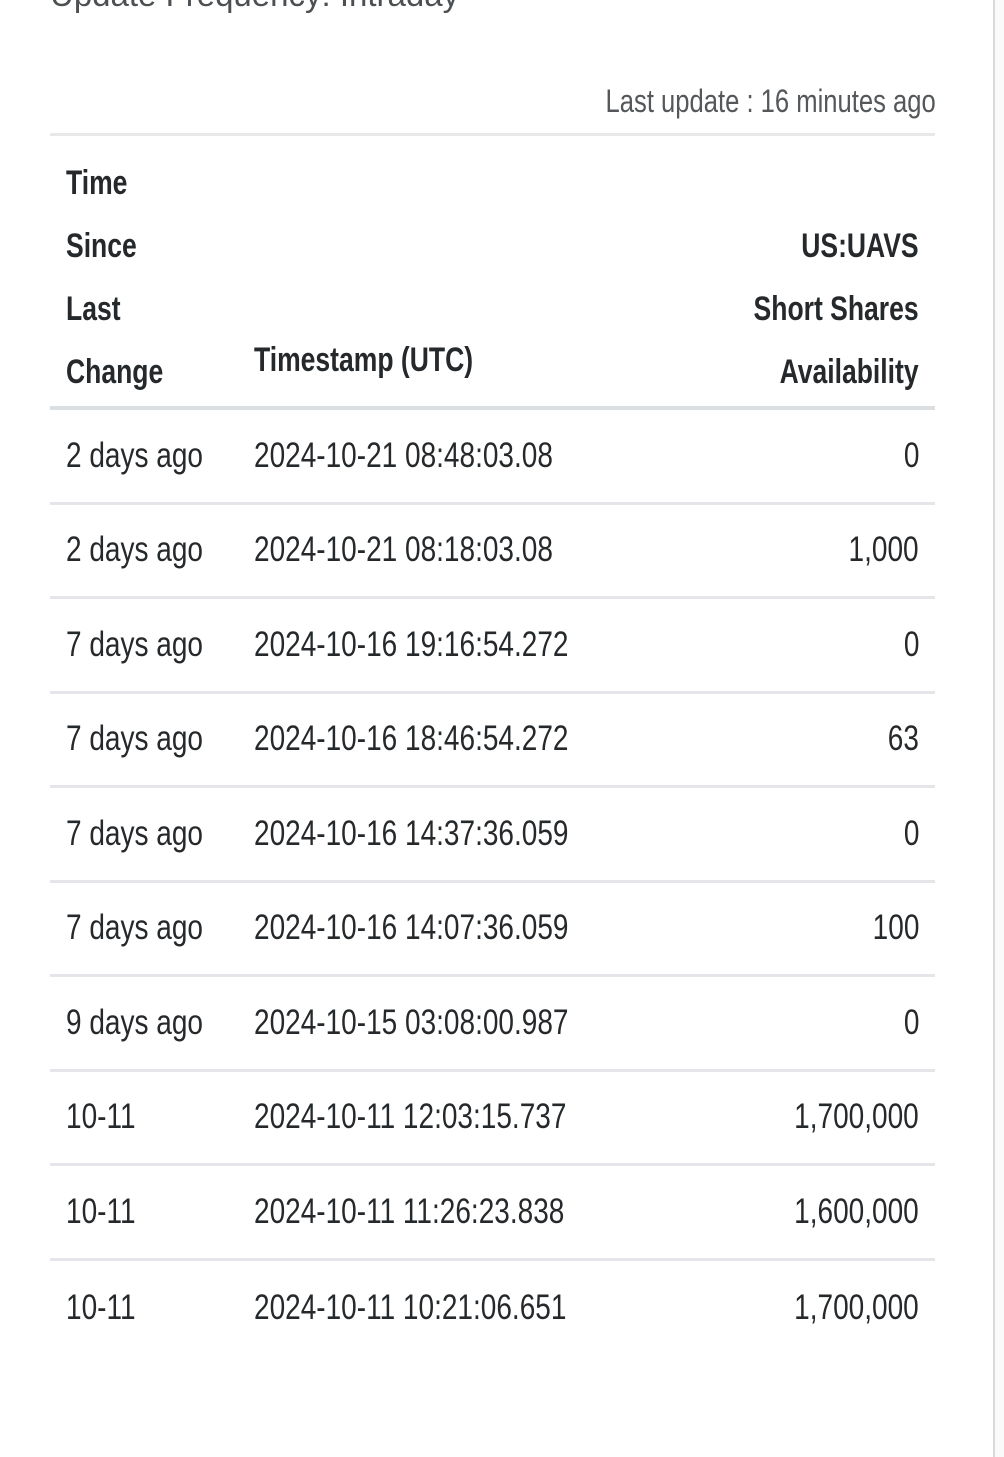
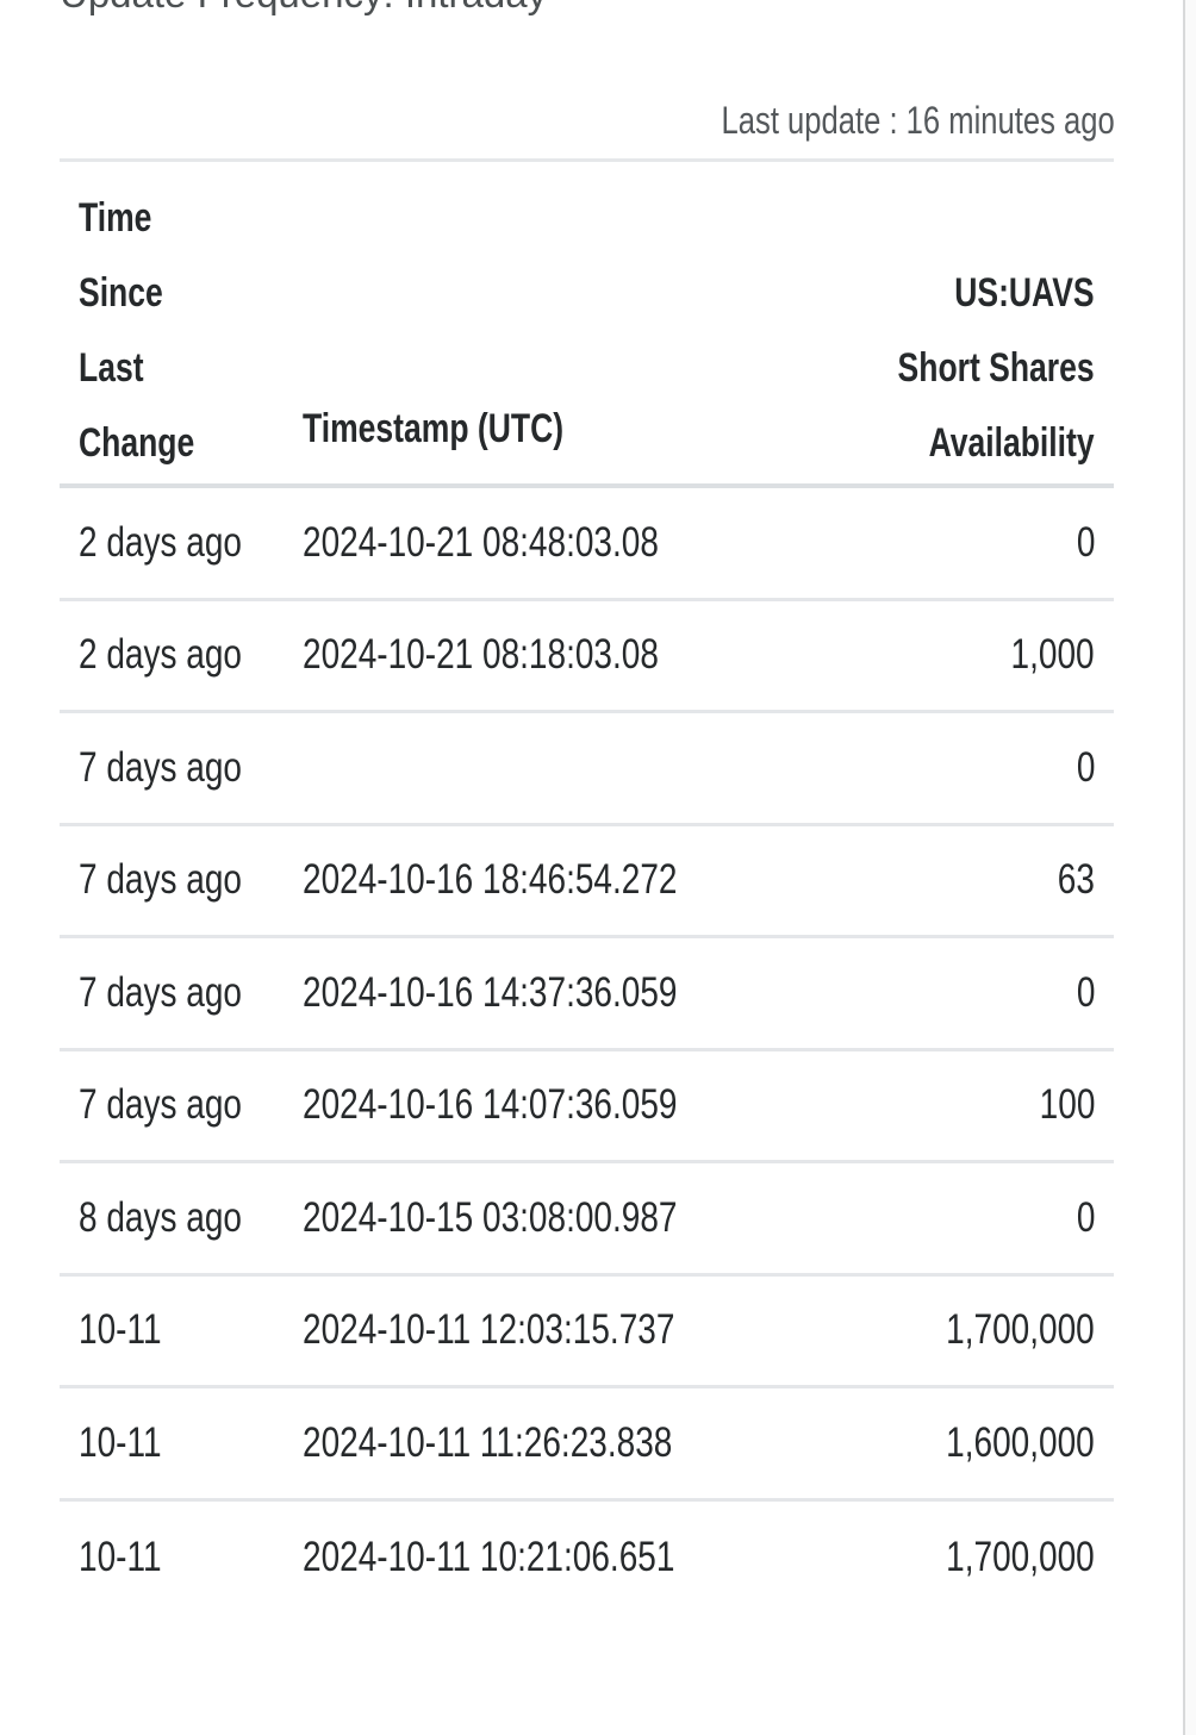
  Last update : 16 minutes ago
  Time
  Since
  Last
  Change
  Timestamp (UTC)
  US:UAVS
  Short Shares
  Availability
  2 days ago
  2024-10-21 08:48:03.08
  0
  2 days ago
  2024-10-21 08:18:03.08
  1,000
  7 days ago
- 2024-10-16 19:16:54.272
  0
  7 days ago
  2024-10-16 18:46:54.272
  63
  7 days ago
  2024-10-16 14:37:36.059
  0
  7 days ago
  2024-10-16 14:07:36.059
  100
- 9 days ago
+ 8 days ago
  2024-10-15 03:08:00.987
  0
  10-11
  2024-10-11 12:03:15.737
  1,700,000
  10-11
  2024-10-11 11:26:23.838
  1,600,000
  10-11
  2024-10-11 10:21:06.651
  1,700,000
